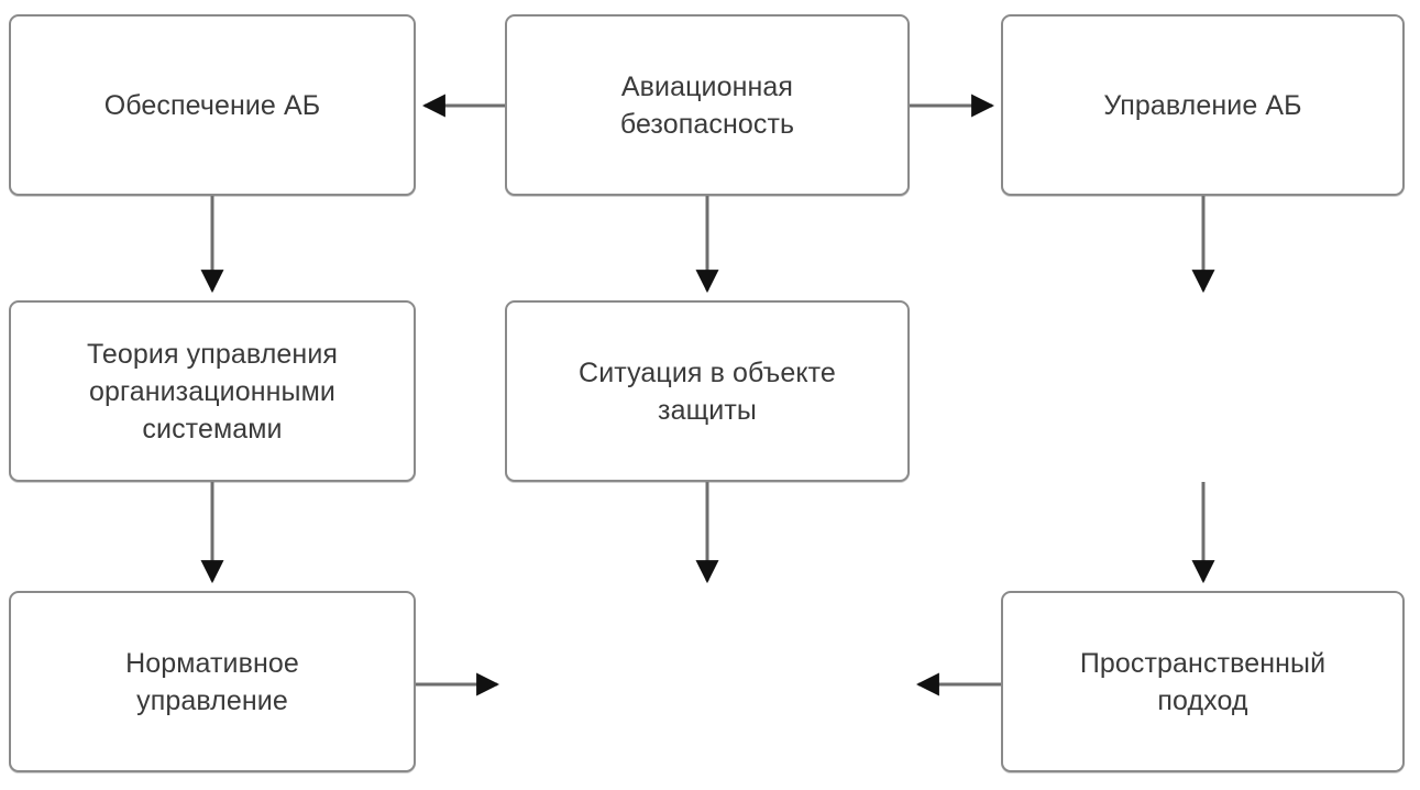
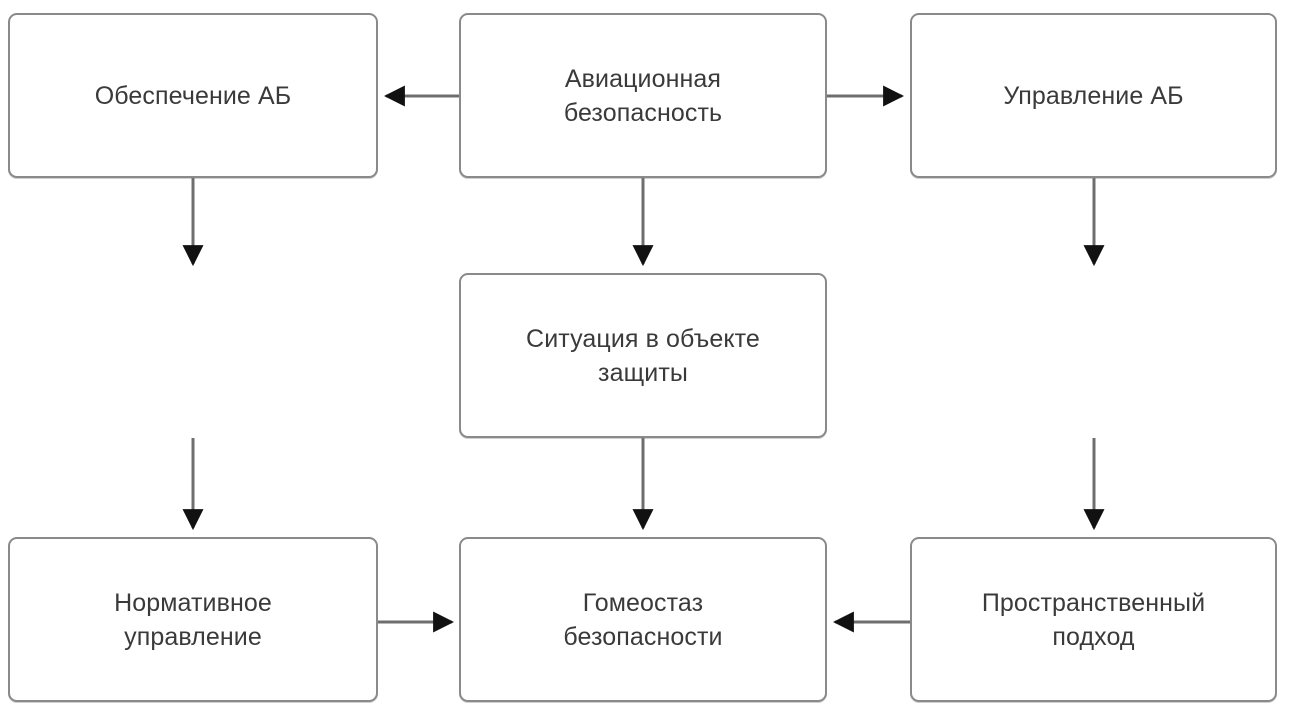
  Обеспечение АБ
  Авиационная
  безопасность
  Управление АБ
- Теория управления
- организационными
- системами
  Ситуация в объекте
  защиты
  Нормативное
  управление
+ Гомеостаз
+ безопасности
  Пространственный
  подход
